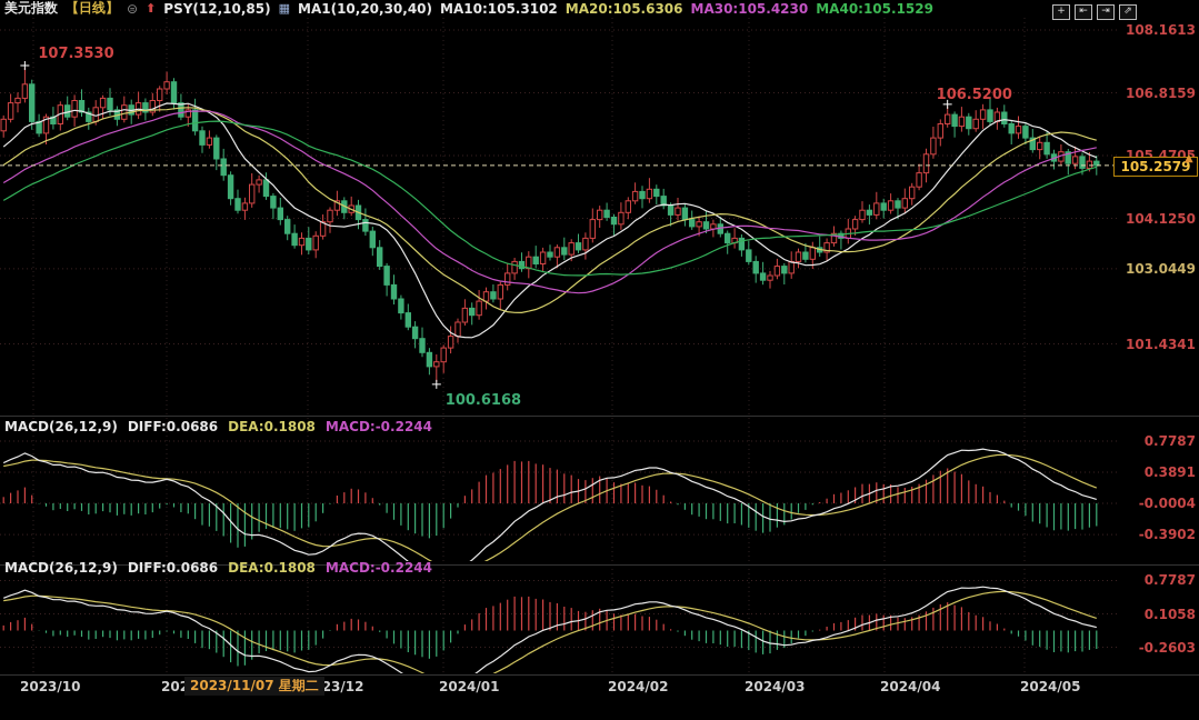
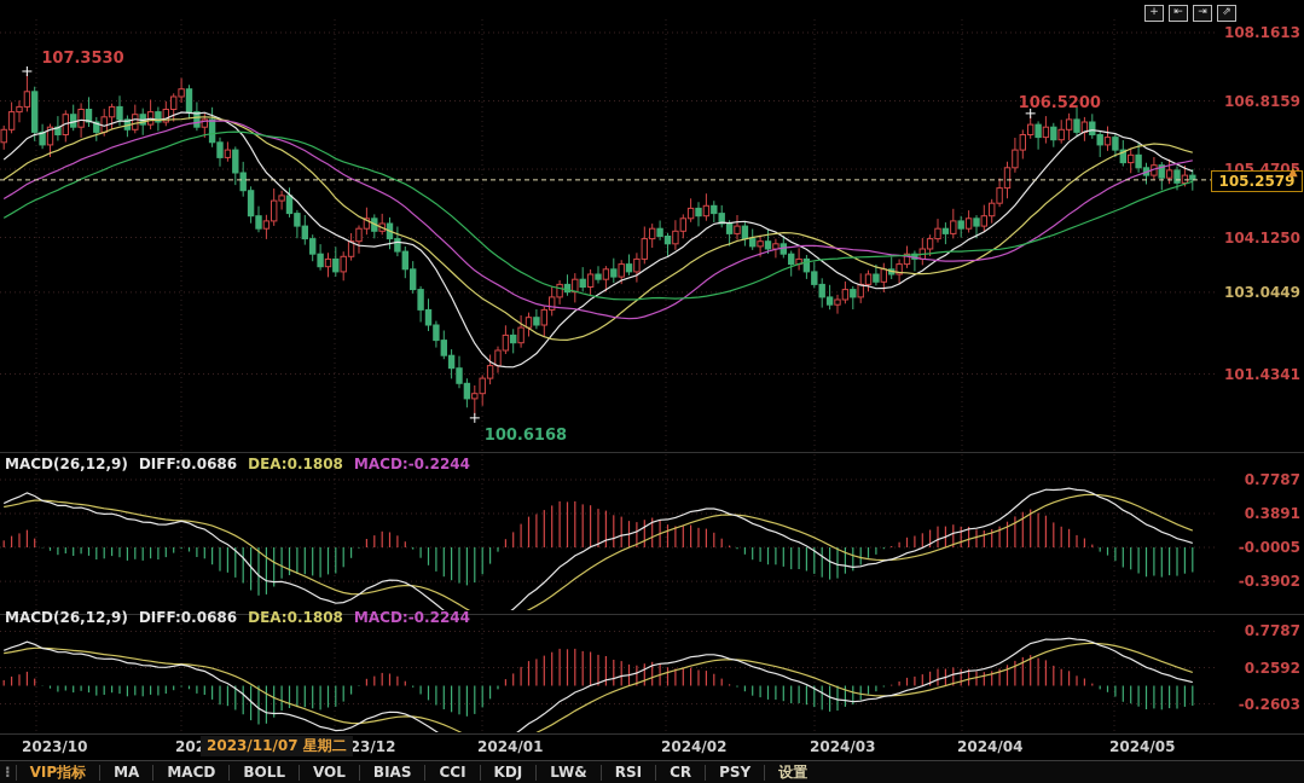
- 美元指数
- 【日线】
- ⊜
- ⬆
- PSY(12,10,85)
- ▦
- MA1(10,20,30,40)
- MA10:105.3102
- MA20:105.6306
- MA30:105.4230
- MA40:105.1529
  +
  ⇤
  ⇥
  ⇗
  105.2579
  ▲
  107.3530
  106.5200
  100.6168
  MACD(26,12,9)
  DIFF:0.0686
  DEA:0.1808
  MACD:-0.2244
  MACD(26,12,9)
  DIFF:0.0686
  DEA:0.1808
  MACD:-0.2244
  2023/10
  23/12
  2024/01
  2024/02
  2024/03
  2024/04
  2024/05
  2023/11/07 星期二
+ ⁝
+ VIP指标
+ MA
+ MACD
+ BOLL
+ VOL
+ BIAS
+ CCI
+ KDJ
+ LW&
+ RSI
+ CR
+ PSY
+ 设置
  108.1613
  106.8159
  104.1250
  103.0449
  101.4341
  0.7787
  0.3891
- -0.0004
+ -0.0005
  -0.3902
  0.7787
- 0.1058
+ 0.2592
  -0.2603
